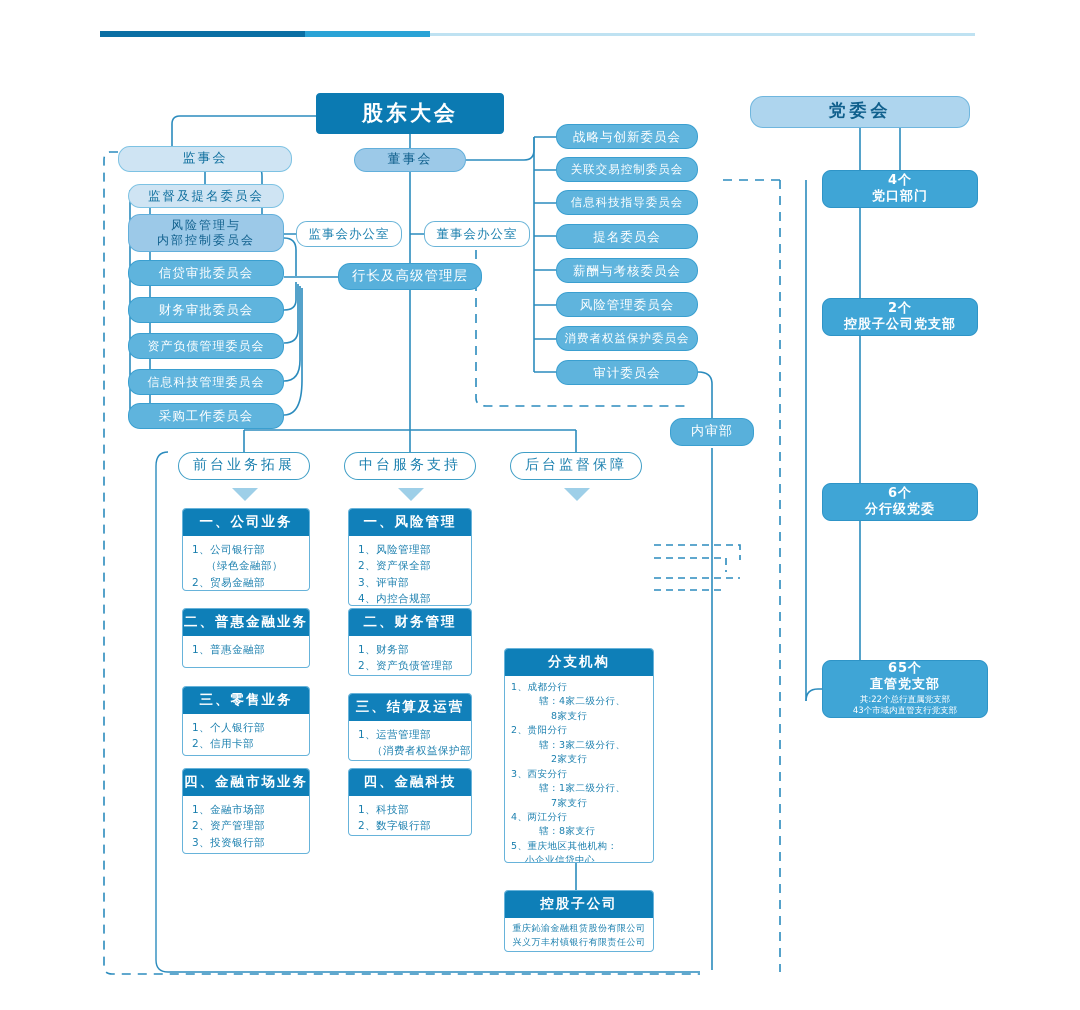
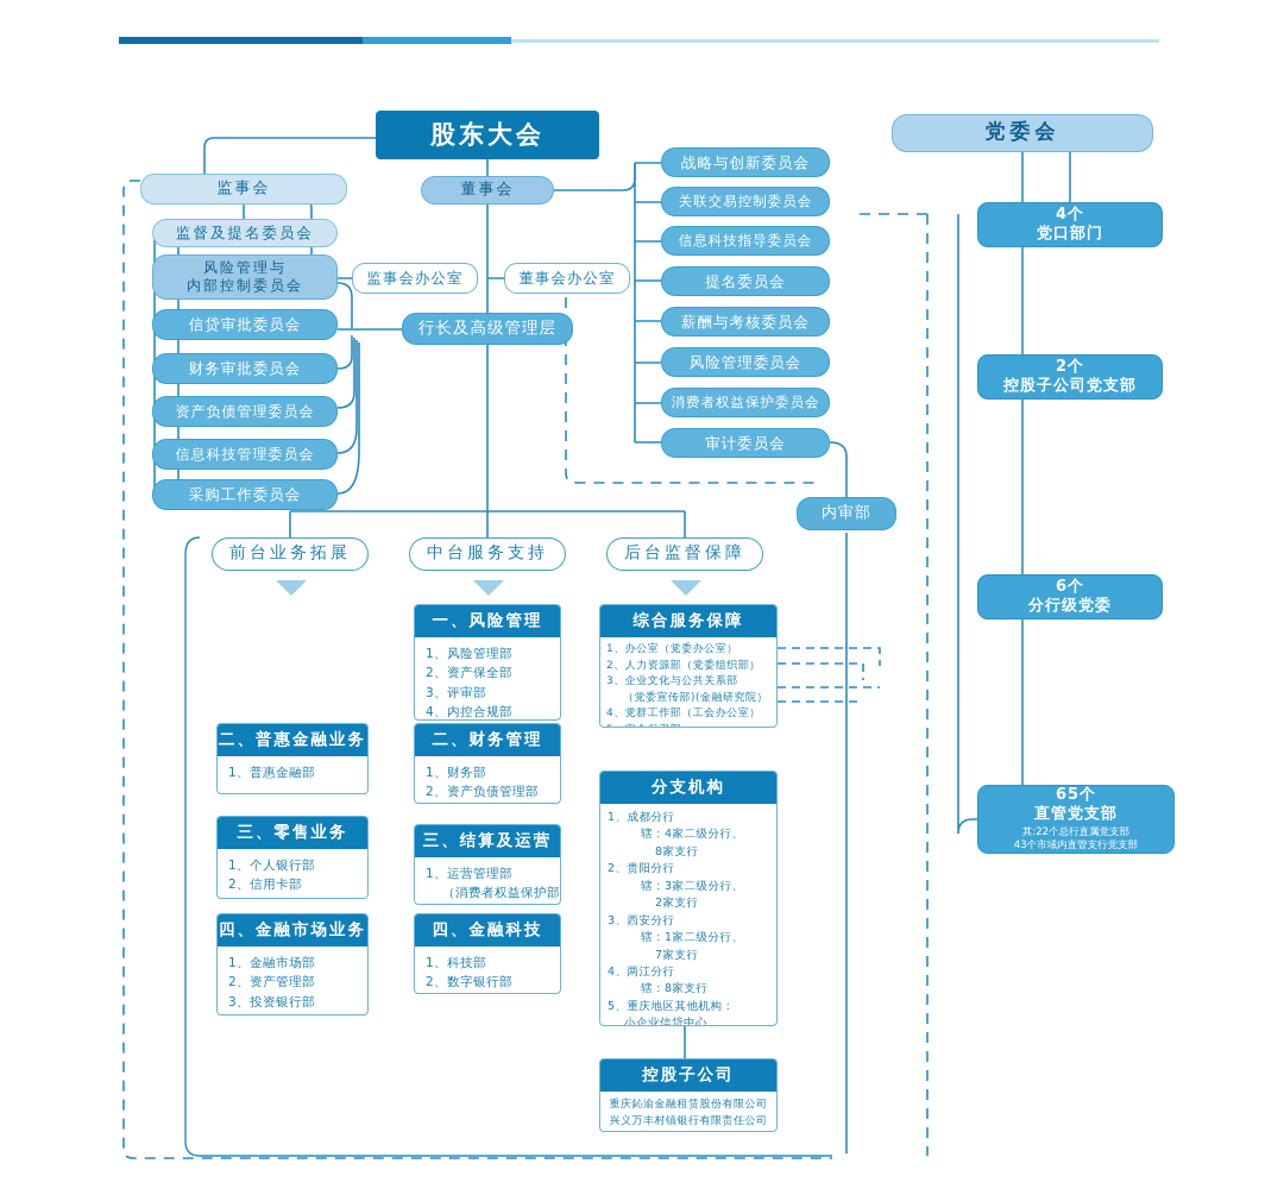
  股东大会
  监事会
  董事会
  监事会办公室
  董事会办公室
  行长及高级管理层
  内审部
  监督及提名委员会
  风险管理与
  内部控制委员会
  信贷审批委员会
  财务审批委员会
  资产负债管理委员会
  信息科技管理委员会
  采购工作委员会
  战略与创新委员会
  关联交易控制委员会
  信息科技指导委员会
  提名委员会
  薪酬与考核委员会
  风险管理委员会
  消费者权益保护委员会
  审计委员会
  党委会
  4个
  党口部门
  2个
  控股子公司党支部
  6个
  分行级党委
  65个
  直管党支部
  其:22个总行直属党支部
  43个市域内直管支行党支部
  前台业务拓展
  中台服务支持
  后台监督保障
- 一、公司业务
- 1、公司银行部
- （绿色金融部）
- 2、贸易金融部
  二、普惠金融业务
  1、普惠金融部
  三、零售业务
  1、个人银行部
  2、信用卡部
  四、金融市场业务
  1、金融市场部
  2、资产管理部
  3、投资银行部
  一、风险管理
  1、风险管理部
  2、资产保全部
  3、评审部
  4、内控合规部
  二、财务管理
  1、财务部
  2、资产负债管理部
  三、结算及运营
  1、运营管理部
  （消费者权益保护部
  四、金融科技
  1、科技部
  2、数字银行部
+ 综合服务保障
+ 1、办公室（党委办公室）
+ 2、人力资源部（党委组织部）
+ 3、企业文化与公共关系部
+ （党委宣传部)(金融研究院）
+ 4、党群工作部（工会办公室）
  分支机构
  1、成都分行
  辖：4家二级分行、
  8家支行
  2、贵阳分行
  辖：3家二级分行、
  2家支行
  3、西安分行
  辖：1家二级分行、
  7家支行
  4、两江分行
  辖：8家支行
  5、重庆地区其他机构：
  小企业信贷中心
  控股子公司
  重庆鈊渝金融租赁股份有限公司
  兴义万丰村镇银行有限责任公司
